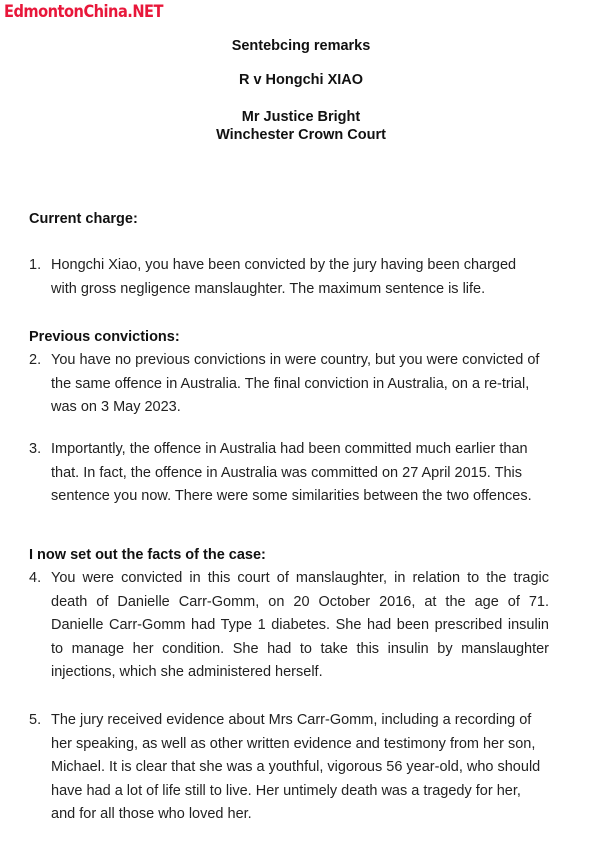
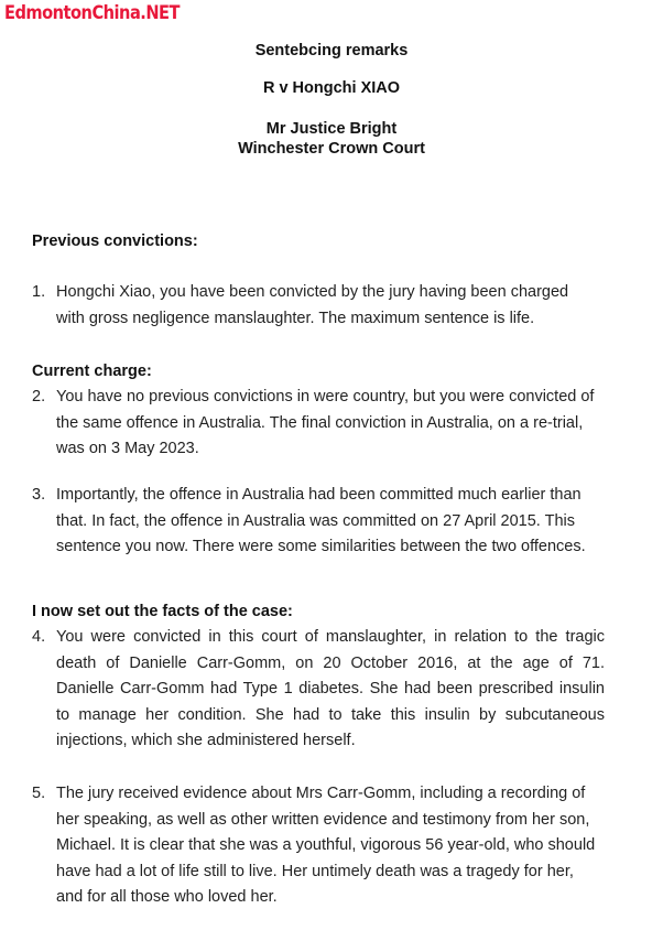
  EdmontonChina.NET
  Sentebcing remarks
  R v Hongchi XIAO
  Mr Justice Bright
  Winchester Crown Court
- Current charge:
+ Previous convictions:
  1.
  Hongchi Xiao, you have been convicted by the jury having been charged
  with gross negligence manslaughter. The maximum sentence is life.
- Previous convictions:
+ Current charge:
  2.
  You have no previous convictions in were country, but you were convicted of
  the same offence in Australia. The final conviction in Australia, on a re-trial,
  was on 3 May 2023.
  3.
  Importantly, the offence in Australia had been committed much earlier than
  that. In fact, the offence in Australia was committed on 27 April 2015. This
  sentence you now. There were some similarities between the two offences.
  I now set out the facts of the case:
  4.
  You were convicted in this court of manslaughter, in relation to the tragic
  death of Danielle Carr-Gomm, on 20 October 2016, at the age of 71.
  Danielle Carr-Gomm had Type 1 diabetes. She had been prescribed insulin
- to manage her condition. She had to take this insulin by manslaughter
+ to manage her condition. She had to take this insulin by subcutaneous
  injections, which she administered herself.
  5.
  The jury received evidence about Mrs Carr-Gomm, including a recording of
  her speaking, as well as other written evidence and testimony from her son,
  Michael. It is clear that she was a youthful, vigorous 56 year-old, who should
  have had a lot of life still to live. Her untimely death was a tragedy for her,
  and for all those who loved her.
